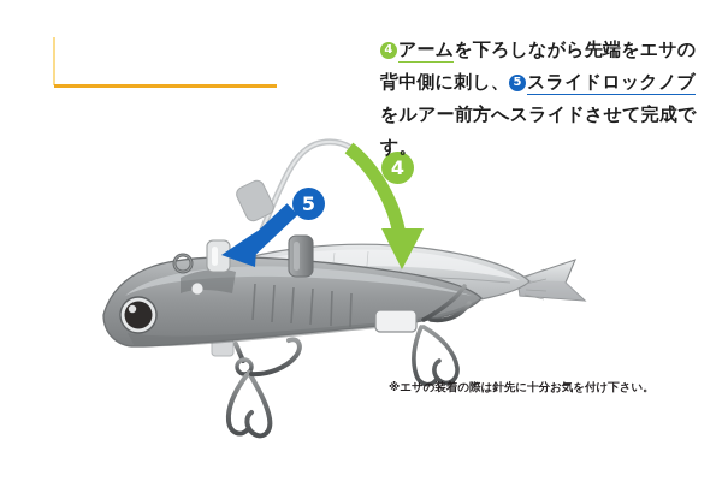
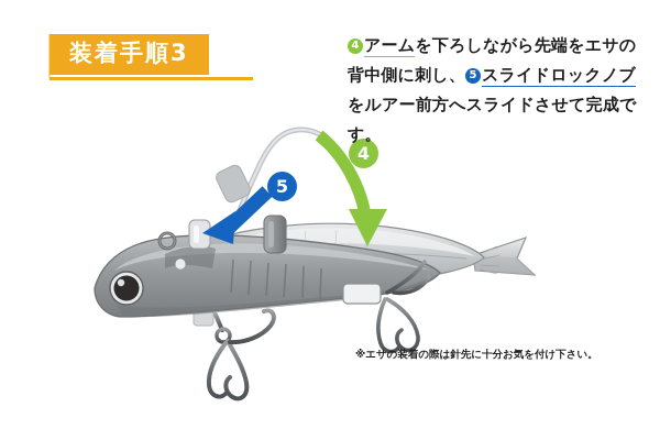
  4
  5
+ 装着手順3
  4 アームを下ろしながら先端をエサの背中側に刺し、 5 スライドロックノブをルアー前方へスライドさせて完成です。
  ※エサの装着の際は針先に十分お気を付け下さい。
